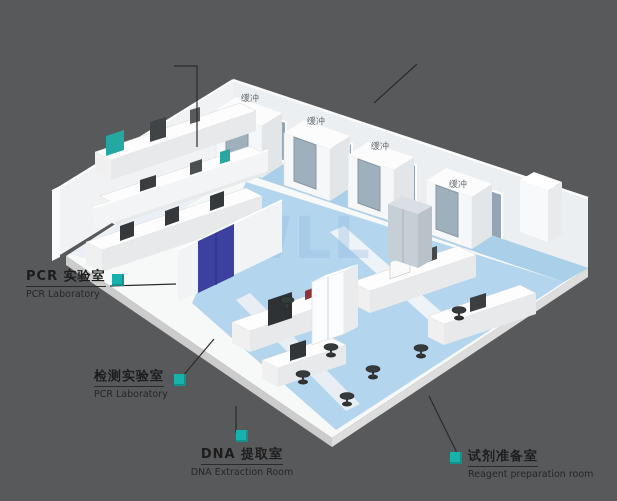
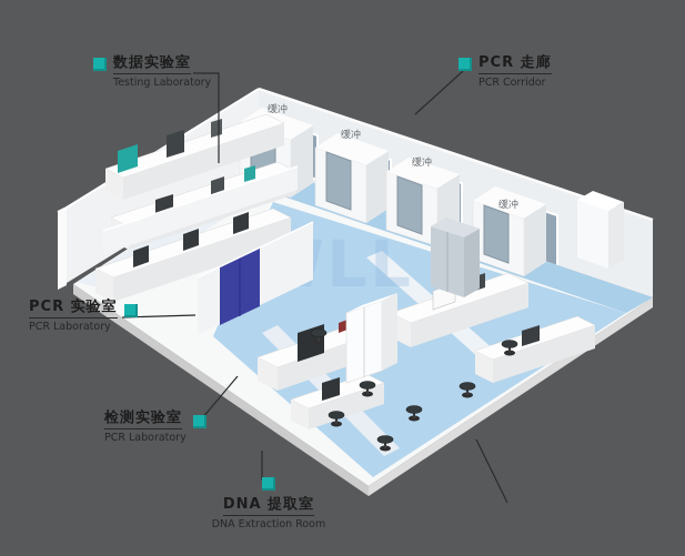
  缓冲
  缓冲
  缓冲
  缓冲
+ 数据实验室
+ Testing Laboratory
+ PCR 走廊
+ PCR Corridor
  PCR 实验室
  PCR Laboratory
  检测实验室
  PCR Laboratory
  DNA 提取室
  DNA Extraction Room
- 试剂准备室
- Reagent preparation room
